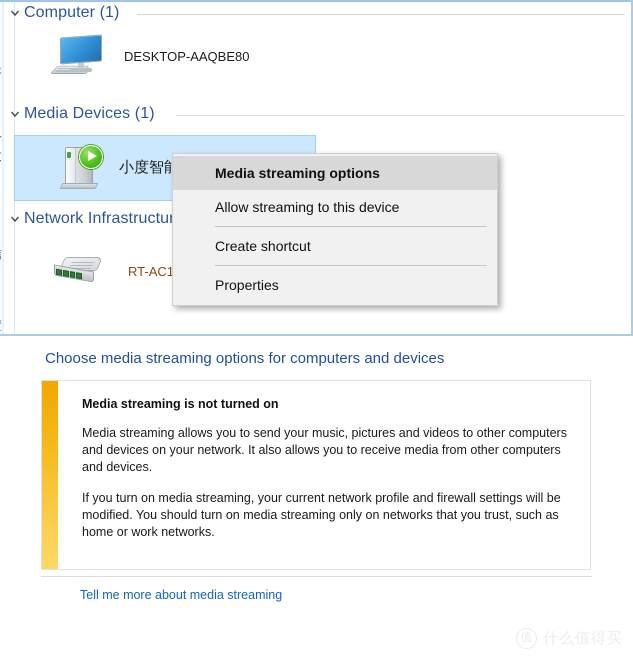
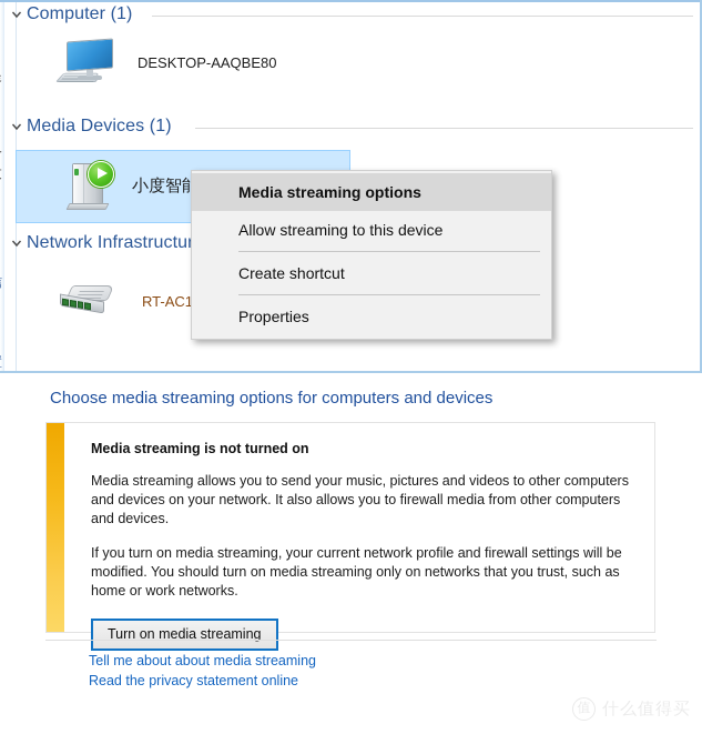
  Computer (1)
  DESKTOP-AAQBE80
  Media Devices (1)
  Network Infrastructu
  RT-AC1
  Media streaming options
  Allow streaming to this device
  Create shortcut
  Properties
  Choose media streaming options for computers and devices
  Media streaming is not turned on
- Media streaming allows you to send your music, pictures and videos to other computers and devices on your network. It also allows you to receive media from other computers and devices.
+ Media streaming allows you to send your music, pictures and videos to other computers and devices on your network. It also allows you to firewall media from other computers and devices.
  If you turn on media streaming, your current network profile and firewall settings will be modified. You should turn on media streaming only on networks that you trust, such as home or work networks.
+ Turn on media streaming
- Tell me more about media streaming
+ Tell me about about media streaming
+ Read the privacy statement online
